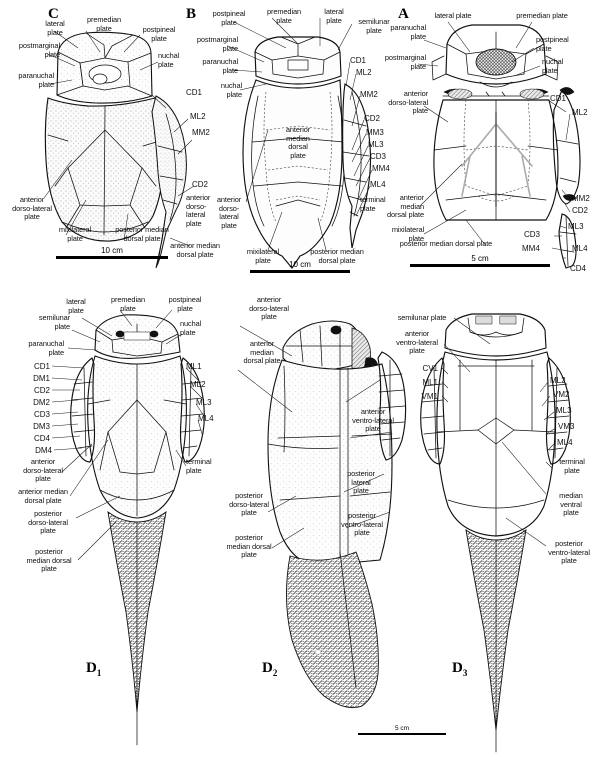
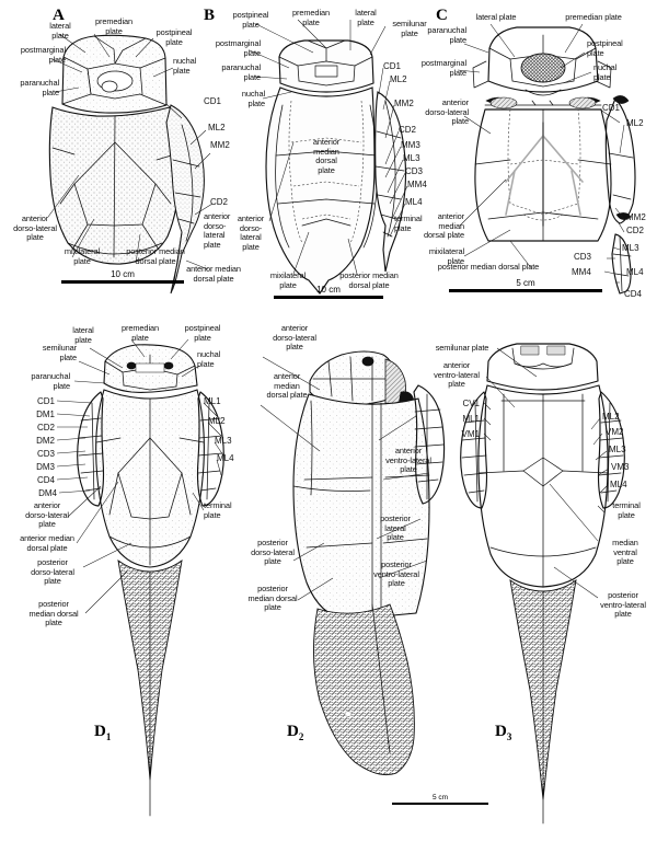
- C
+ A
  B
- A
+ C
  D1
  D2
  D3
  10 cm
  10 cm
  5 cm
  lateral
  plate
  premedian
  plate
  postpineal
  plate
  postmarginal
  plate
  nuchal
  plate
  paranuchal
  plate
  CD1
  ML2
  MM2
  CD2
  anterior
  dorso-
  lateral
  plate
  anterior
  dorso-lateral
  plate
  mixilateral
  plate
  posterior median
  dorsal plate
  anterior median
  dorsal plate
  postpineal
  plate
  premedian
  plate
  lateral
  plate
  semilunar
  plate
  postmarginal
  plate
  paranuchal
  plate
  nuchal
  plate
  CD1
  ML2
  MM2
  CD2
  MM3
  ML3
  CD3
  MM4
  ML4
  terminal
  plate
  anterior
  median
  dorsal
  plate
  anterior
  dorso-
  lateral
  plate
  mixilateral
  plate
  posterior median
  dorsal plate
  lateral plate
  premedian plate
  paranuchal
  plate
  postpineal
  plate
  postmarginal
  plate
  nuchal
  plate
  anterior
  dorso-lateral
  plate
  CD1
  ML2
  anterior
  median
  dorsal plate
  MM2
  CD2
  ML3
  CD3
  ML4
  MM4
  CD4
  mixilateral
  plate
  posterior median dorsal plate
  lateral
  plate
  premedian
  plate
  postpineal
  plate
  semilunar
  plate
  nuchal
  plate
  paranuchal
  plate
  CD1
  DM1
  CD2
  DM2
  CD3
  DM3
  CD4
  DM4
  ML1
  ML2
  ML3
  ML4
  terminal
  plate
  anterior
  dorso-lateral
  plate
  anterior median
  dorsal plate
  posterior
  dorso-lateral
  plate
  posterior
  median dorsal
  plate
  anterior
  dorso-lateral
  plate
  anterior
  median
  dorsal plate
  anterior
  ventro-lateral
  plate
  posterior
  dorso-lateral
  plate
  posterior
  median dorsal
  plate
  posterior
  lateral
  plate
  posterior
  ventro-lateral
  plate
  semilunar plate
  anterior
  ventro-lateral
  plate
  CV1
  ML1
  VM1
  ML2
  VM2
  ML3
  VM3
  ML4
  terminal
  plate
  median
  ventral
  plate
  posterior
  ventro-lateral
  plate
